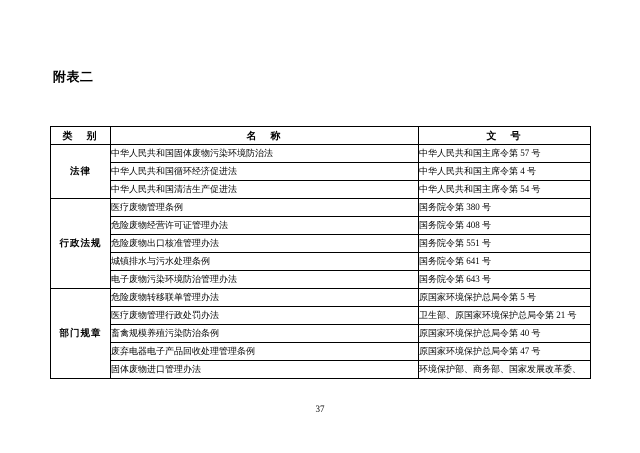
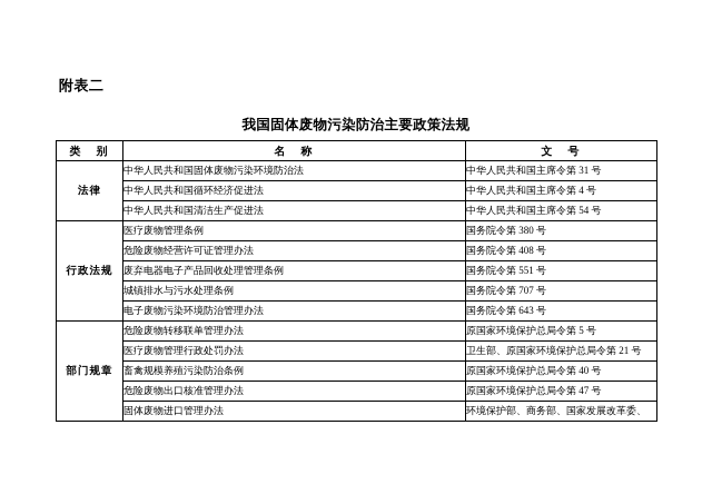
  附表二
+ 我国固体废物污染防治主要政策法规
  类 别	名 称	文 号
- 法律	中华人民共和国固体废物污染环境防治法	中华人民共和国主席令第 57 号
+ 法律	中华人民共和国固体废物污染环境防治法	中华人民共和国主席令第 31 号
  中华人民共和国循环经济促进法	中华人民共和国主席令第 4 号
  中华人民共和国清洁生产促进法	中华人民共和国主席令第 54 号
  行政法规	医疗废物管理条例	国务院令第 380 号
  危险废物经营许可证管理办法	国务院令第 408 号
- 危险废物出口核准管理办法	国务院令第 551 号
+ 废弃电器电子产品回收处理管理条例	国务院令第 551 号
- 城镇排水与污水处理条例	国务院令第 641 号
+ 城镇排水与污水处理条例	国务院令第 707 号
  电子废物污染环境防治管理办法	国务院令第 643 号
  部门规章	危险废物转移联单管理办法	原国家环境保护总局令第 5 号
  医疗废物管理行政处罚办法	卫生部、原国家环境保护总局令第 21 号
  畜禽规模养殖污染防治条例	原国家环境保护总局令第 40 号
- 废弃电器电子产品回收处理管理条例	原国家环境保护总局令第 47 号
+ 危险废物出口核准管理办法	原国家环境保护总局令第 47 号
  固体废物进口管理办法	环境保护部、商务部、国家发展改革委、
- 37
